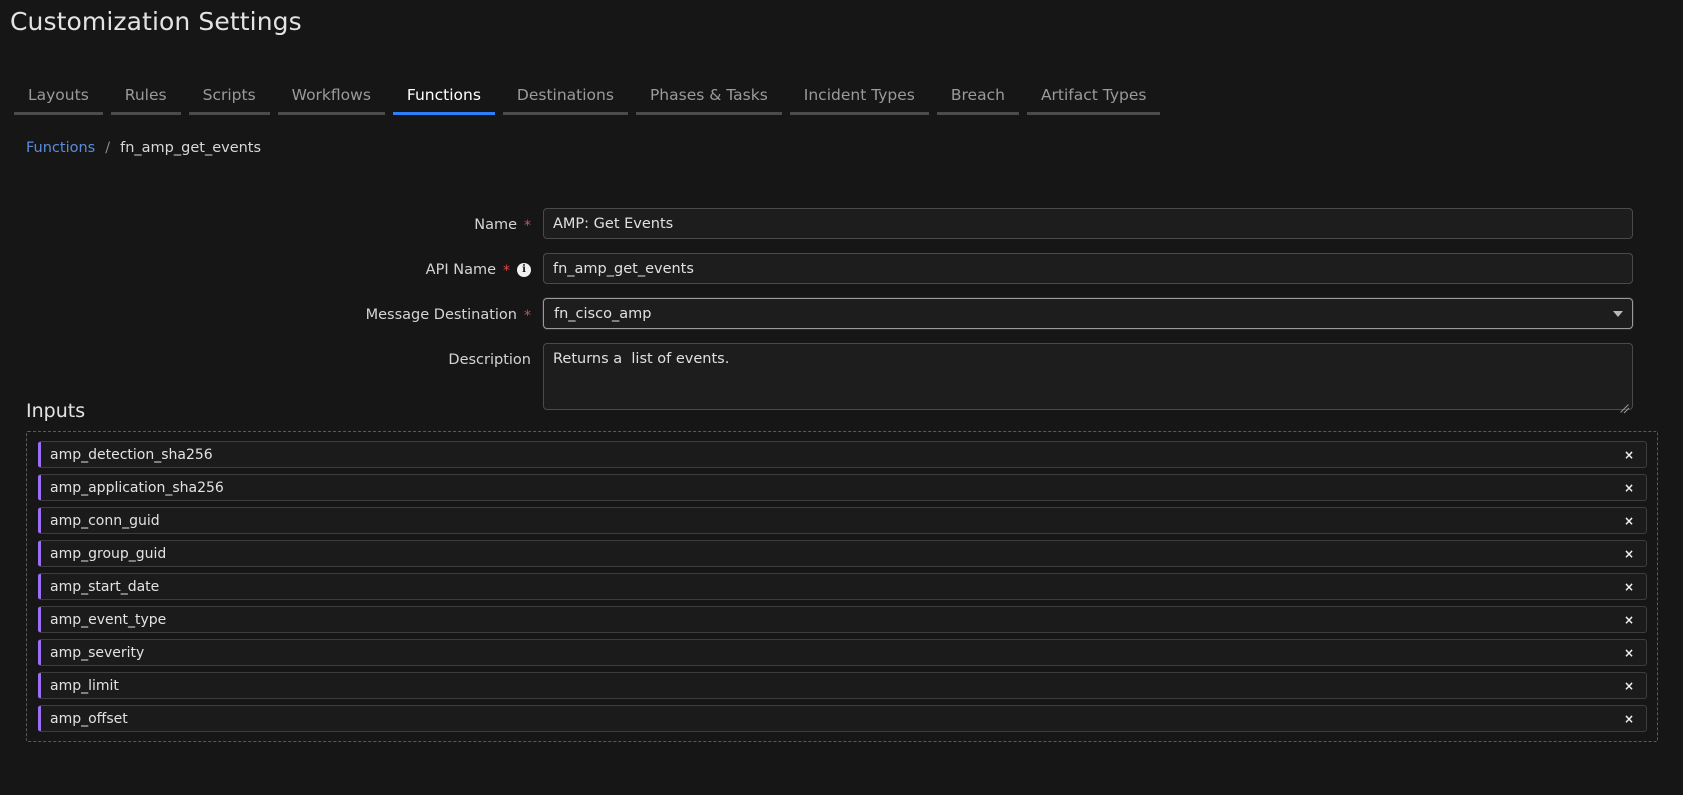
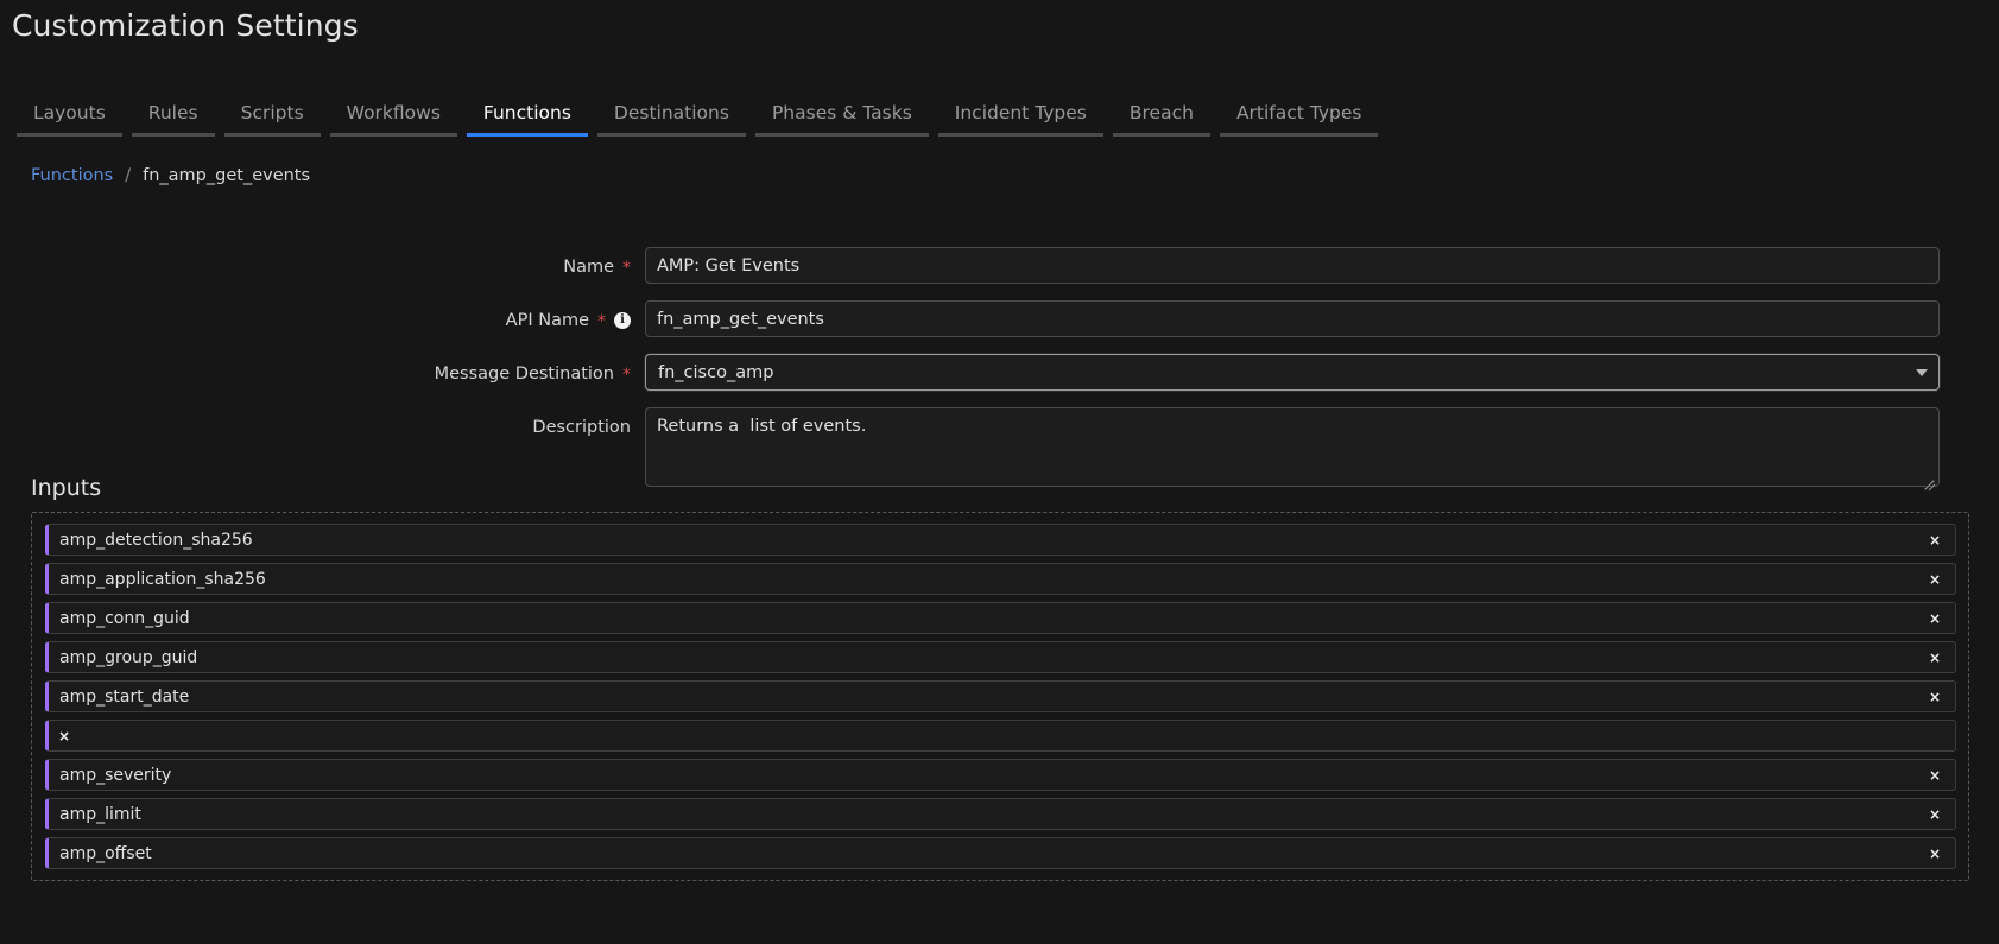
  Customization Settings
  Layouts
  Rules
  Scripts
  Workflows
  Functions
  Destinations
  Phases & Tasks
  Incident Types
  Breach
  Artifact Types
  Functions
  /
  fn_amp_get_events
  Name
  *
  AMP: Get Events
  API Name
  *
  i
  fn_amp_get_events
  Message Destination
  *
  fn_cisco_amp
  Description
  Returns a list of events.
  Inputs
  amp_detection_sha256
  ×
  amp_application_sha256
  ×
  amp_conn_guid
  ×
  amp_group_guid
  ×
  amp_start_date
  ×
- amp_event_type
  ×
  amp_severity
  ×
  amp_limit
  ×
  amp_offset
  ×
